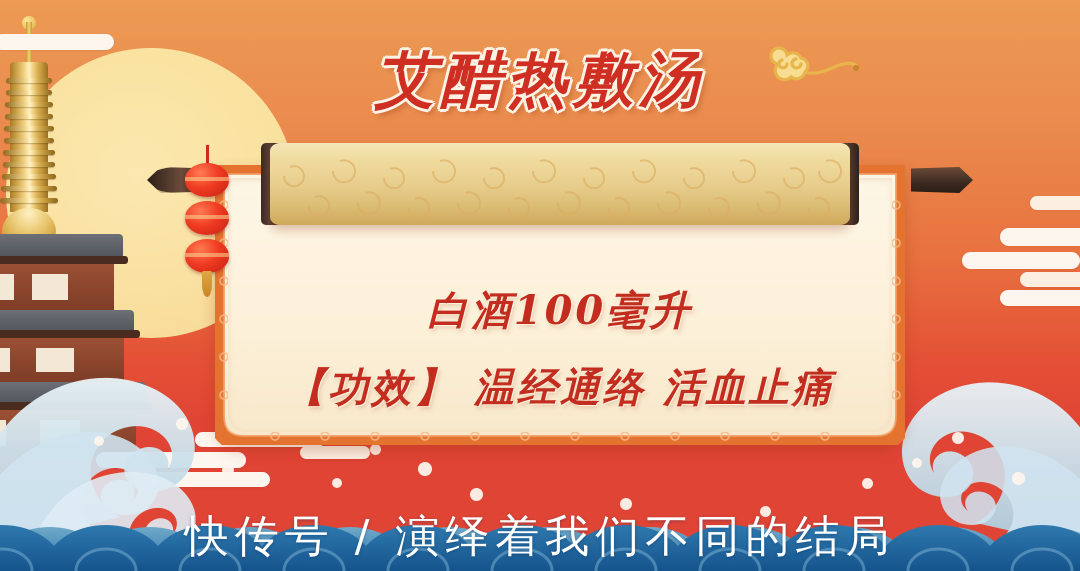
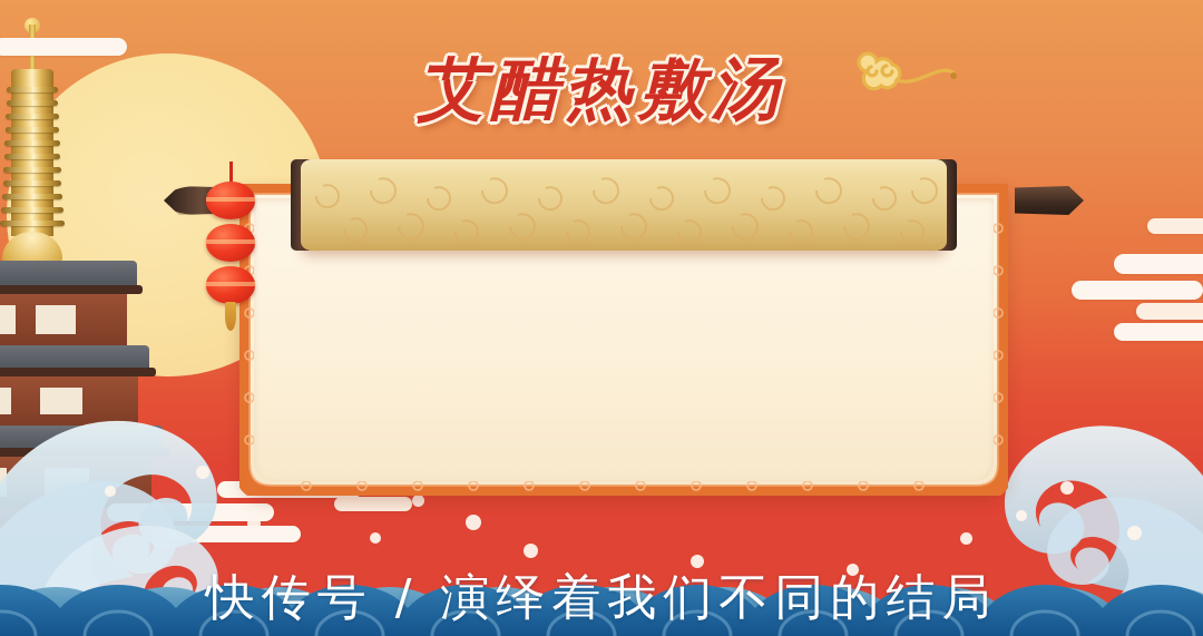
  艾醋热敷汤
- 白酒100毫升
- 【功效】 温经通络 活血止痛
  快传号 / 演绎着我们不同的结局
